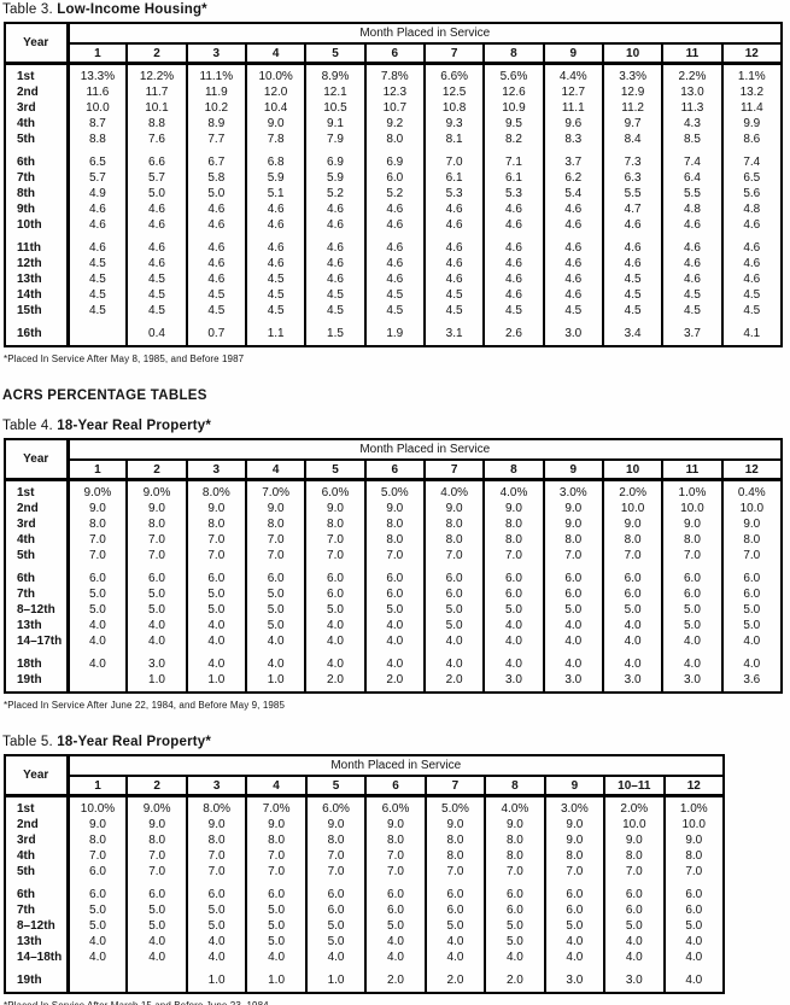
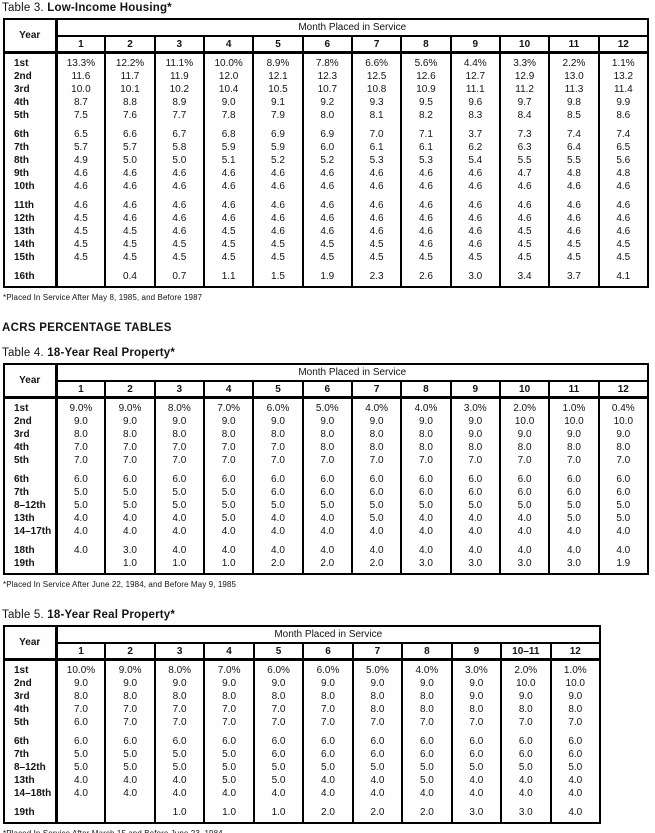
  Table 3. Low-Income Housing*
  Year	Month Placed in Service
  1	2	3	4	5	6	7	8	9	10	11	12
  1st	13.3%	12.2%	11.1%	10.0%	8.9%	7.8%	6.6%	5.6%	4.4%	3.3%	2.2%	1.1%
  2nd	11.6	11.7	11.9	12.0	12.1	12.3	12.5	12.6	12.7	12.9	13.0	13.2
  3rd	10.0	10.1	10.2	10.4	10.5	10.7	10.8	10.9	11.1	11.2	11.3	11.4
- 4th	8.7	8.8	8.9	9.0	9.1	9.2	9.3	9.5	9.6	9.7	4.3	9.9
+ 4th	8.7	8.8	8.9	9.0	9.1	9.2	9.3	9.5	9.6	9.7	9.8	9.9
- 5th	8.8	7.6	7.7	7.8	7.9	8.0	8.1	8.2	8.3	8.4	8.5	8.6
+ 5th	7.5	7.6	7.7	7.8	7.9	8.0	8.1	8.2	8.3	8.4	8.5	8.6
  6th	6.5	6.6	6.7	6.8	6.9	6.9	7.0	7.1	3.7	7.3	7.4	7.4
  7th	5.7	5.7	5.8	5.9	5.9	6.0	6.1	6.1	6.2	6.3	6.4	6.5
  8th	4.9	5.0	5.0	5.1	5.2	5.2	5.3	5.3	5.4	5.5	5.5	5.6
  9th	4.6	4.6	4.6	4.6	4.6	4.6	4.6	4.6	4.6	4.7	4.8	4.8
  10th	4.6	4.6	4.6	4.6	4.6	4.6	4.6	4.6	4.6	4.6	4.6	4.6
  11th	4.6	4.6	4.6	4.6	4.6	4.6	4.6	4.6	4.6	4.6	4.6	4.6
  12th	4.5	4.6	4.6	4.6	4.6	4.6	4.6	4.6	4.6	4.6	4.6	4.6
  13th	4.5	4.5	4.6	4.5	4.6	4.6	4.6	4.6	4.6	4.5	4.6	4.6
  14th	4.5	4.5	4.5	4.5	4.5	4.5	4.5	4.6	4.6	4.5	4.5	4.5
  15th	4.5	4.5	4.5	4.5	4.5	4.5	4.5	4.5	4.5	4.5	4.5	4.5
- 16th		0.4	0.7	1.1	1.5	1.9	3.1	2.6	3.0	3.4	3.7	4.1
+ 16th		0.4	0.7	1.1	1.5	1.9	2.3	2.6	3.0	3.4	3.7	4.1
  *Placed In Service After May 8, 1985, and Before 1987
  ACRS PERCENTAGE TABLES
  Table 4. 18-Year Real Property*
  Year	Month Placed in Service
  1	2	3	4	5	6	7	8	9	10	11	12
  1st	9.0%	9.0%	8.0%	7.0%	6.0%	5.0%	4.0%	4.0%	3.0%	2.0%	1.0%	0.4%
  2nd	9.0	9.0	9.0	9.0	9.0	9.0	9.0	9.0	9.0	10.0	10.0	10.0
  3rd	8.0	8.0	8.0	8.0	8.0	8.0	8.0	8.0	9.0	9.0	9.0	9.0
  4th	7.0	7.0	7.0	7.0	7.0	8.0	8.0	8.0	8.0	8.0	8.0	8.0
  5th	7.0	7.0	7.0	7.0	7.0	7.0	7.0	7.0	7.0	7.0	7.0	7.0
  6th	6.0	6.0	6.0	6.0	6.0	6.0	6.0	6.0	6.0	6.0	6.0	6.0
  7th	5.0	5.0	5.0	5.0	6.0	6.0	6.0	6.0	6.0	6.0	6.0	6.0
  8–12th	5.0	5.0	5.0	5.0	5.0	5.0	5.0	5.0	5.0	5.0	5.0	5.0
  13th	4.0	4.0	4.0	5.0	4.0	4.0	5.0	4.0	4.0	4.0	5.0	5.0
  14–17th	4.0	4.0	4.0	4.0	4.0	4.0	4.0	4.0	4.0	4.0	4.0	4.0
  18th	4.0	3.0	4.0	4.0	4.0	4.0	4.0	4.0	4.0	4.0	4.0	4.0
- 19th		1.0	1.0	1.0	2.0	2.0	2.0	3.0	3.0	3.0	3.0	3.6
+ 19th		1.0	1.0	1.0	2.0	2.0	2.0	3.0	3.0	3.0	3.0	1.9
  *Placed In Service After June 22, 1984, and Before May 9, 1985
  Table 5. 18-Year Real Property*
  Year	Month Placed in Service
  1	2	3	4	5	6	7	8	9	10–11	12
  1st	10.0%	9.0%	8.0%	7.0%	6.0%	6.0%	5.0%	4.0%	3.0%	2.0%	1.0%
  2nd	9.0	9.0	9.0	9.0	9.0	9.0	9.0	9.0	9.0	10.0	10.0
  3rd	8.0	8.0	8.0	8.0	8.0	8.0	8.0	8.0	9.0	9.0	9.0
  4th	7.0	7.0	7.0	7.0	7.0	7.0	8.0	8.0	8.0	8.0	8.0
  5th	6.0	7.0	7.0	7.0	7.0	7.0	7.0	7.0	7.0	7.0	7.0
  6th	6.0	6.0	6.0	6.0	6.0	6.0	6.0	6.0	6.0	6.0	6.0
  7th	5.0	5.0	5.0	5.0	6.0	6.0	6.0	6.0	6.0	6.0	6.0
  8–12th	5.0	5.0	5.0	5.0	5.0	5.0	5.0	5.0	5.0	5.0	5.0
  13th	4.0	4.0	4.0	5.0	5.0	4.0	4.0	5.0	4.0	4.0	4.0
  14–18th	4.0	4.0	4.0	4.0	4.0	4.0	4.0	4.0	4.0	4.0	4.0
  19th			1.0	1.0	1.0	2.0	2.0	2.0	3.0	3.0	4.0
